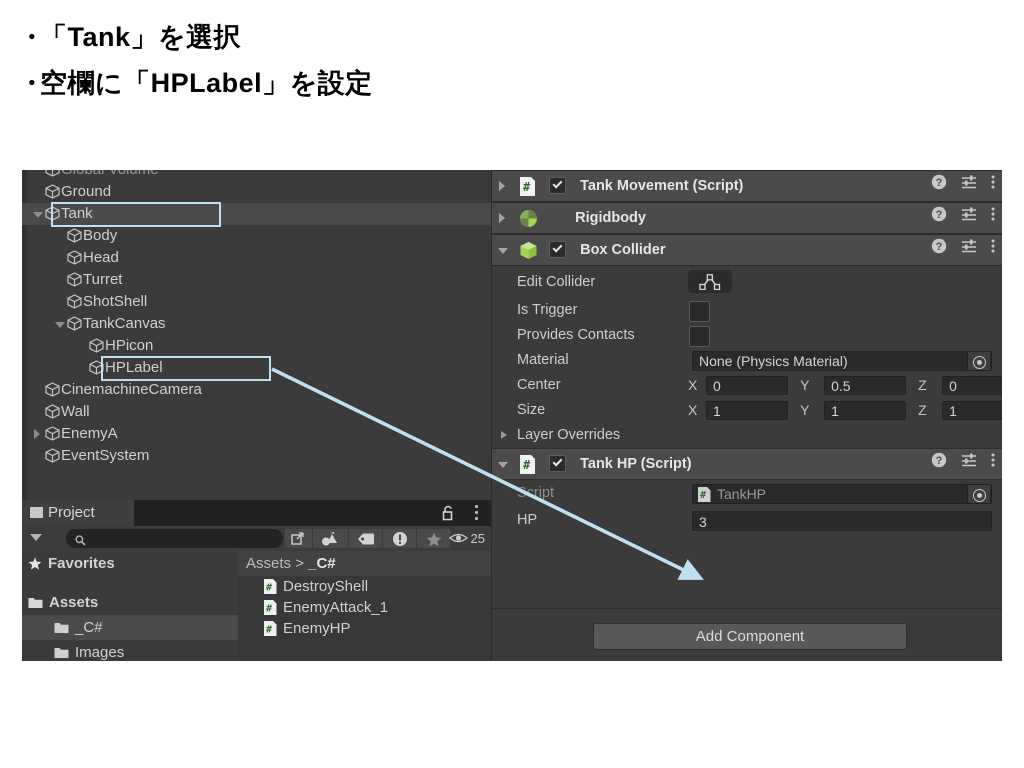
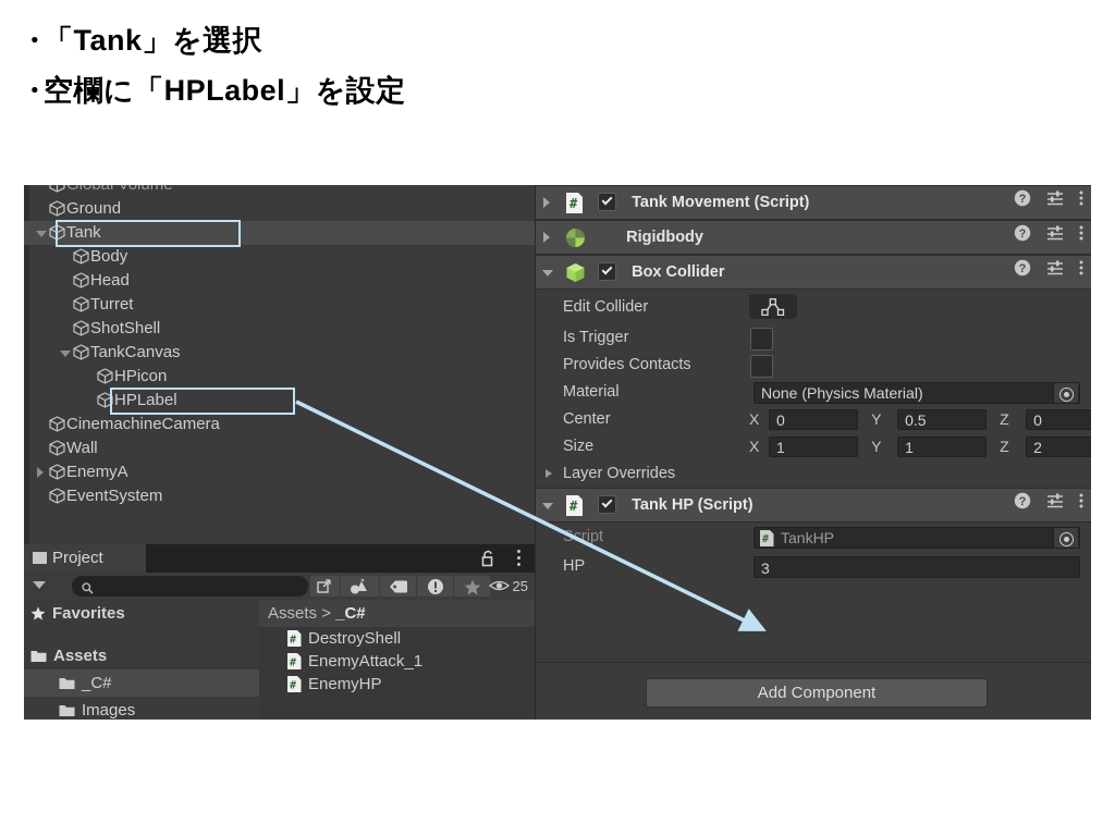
  ・「Tank」を選択
  ・空欄に「HPLabel」を設定
  Global Volume
  Ground
  Tank
  Body
  Head
  Turret
  ShotShell
  TankCanvas
  HPicon
  HPLabel
  CinemachineCamera
  Wall
  EnemyA
  EventSystem
  Project
  25
  Favorites
  Assets
  _C#
  Images
  Assets > _C#
  #
  DestroyShell
  #
  EnemyAttack_1
  #
  EnemyHP
  #
  Tank Movement (Script)
  ?
  Rigidbody
  ?
  Box Collider
  ?
  Edit Collider
  Is Trigger
  Provides Contacts
  Material
  None (Physics Material)
  Center
  X 0 Y 0.5 Z 0
  Size
- X 1 Y 1 Z 1
+ X 1 Y 1 Z 2
  Layer Overrides
  #
  Tank HP (Script)
  ?
  cript
  #
  TankHP
  HP
  3
  Add Component
